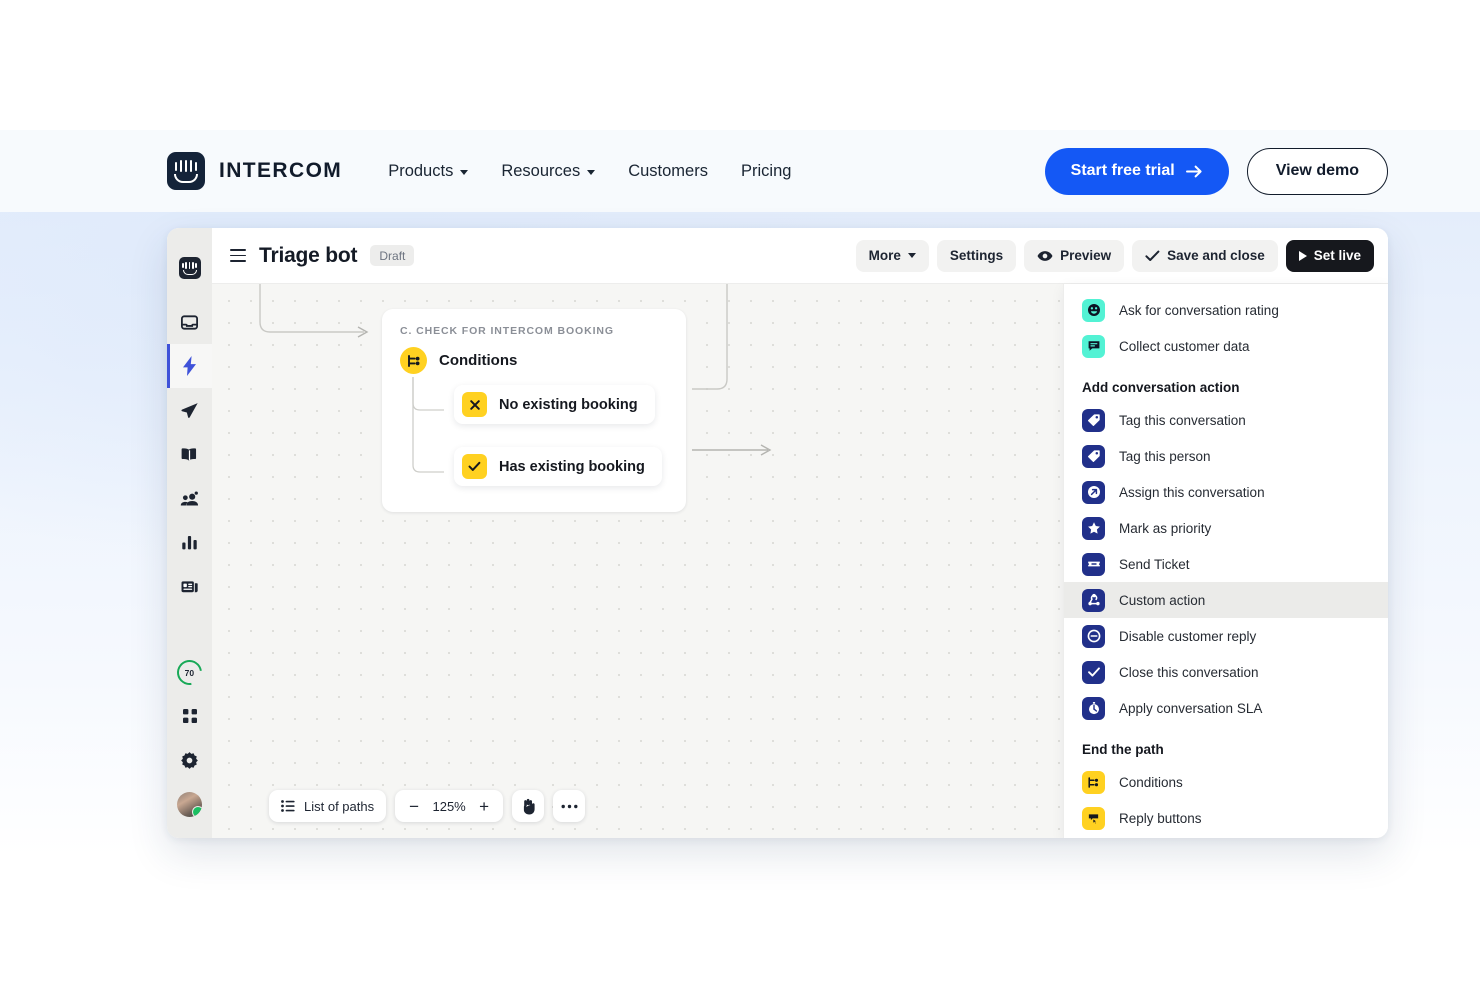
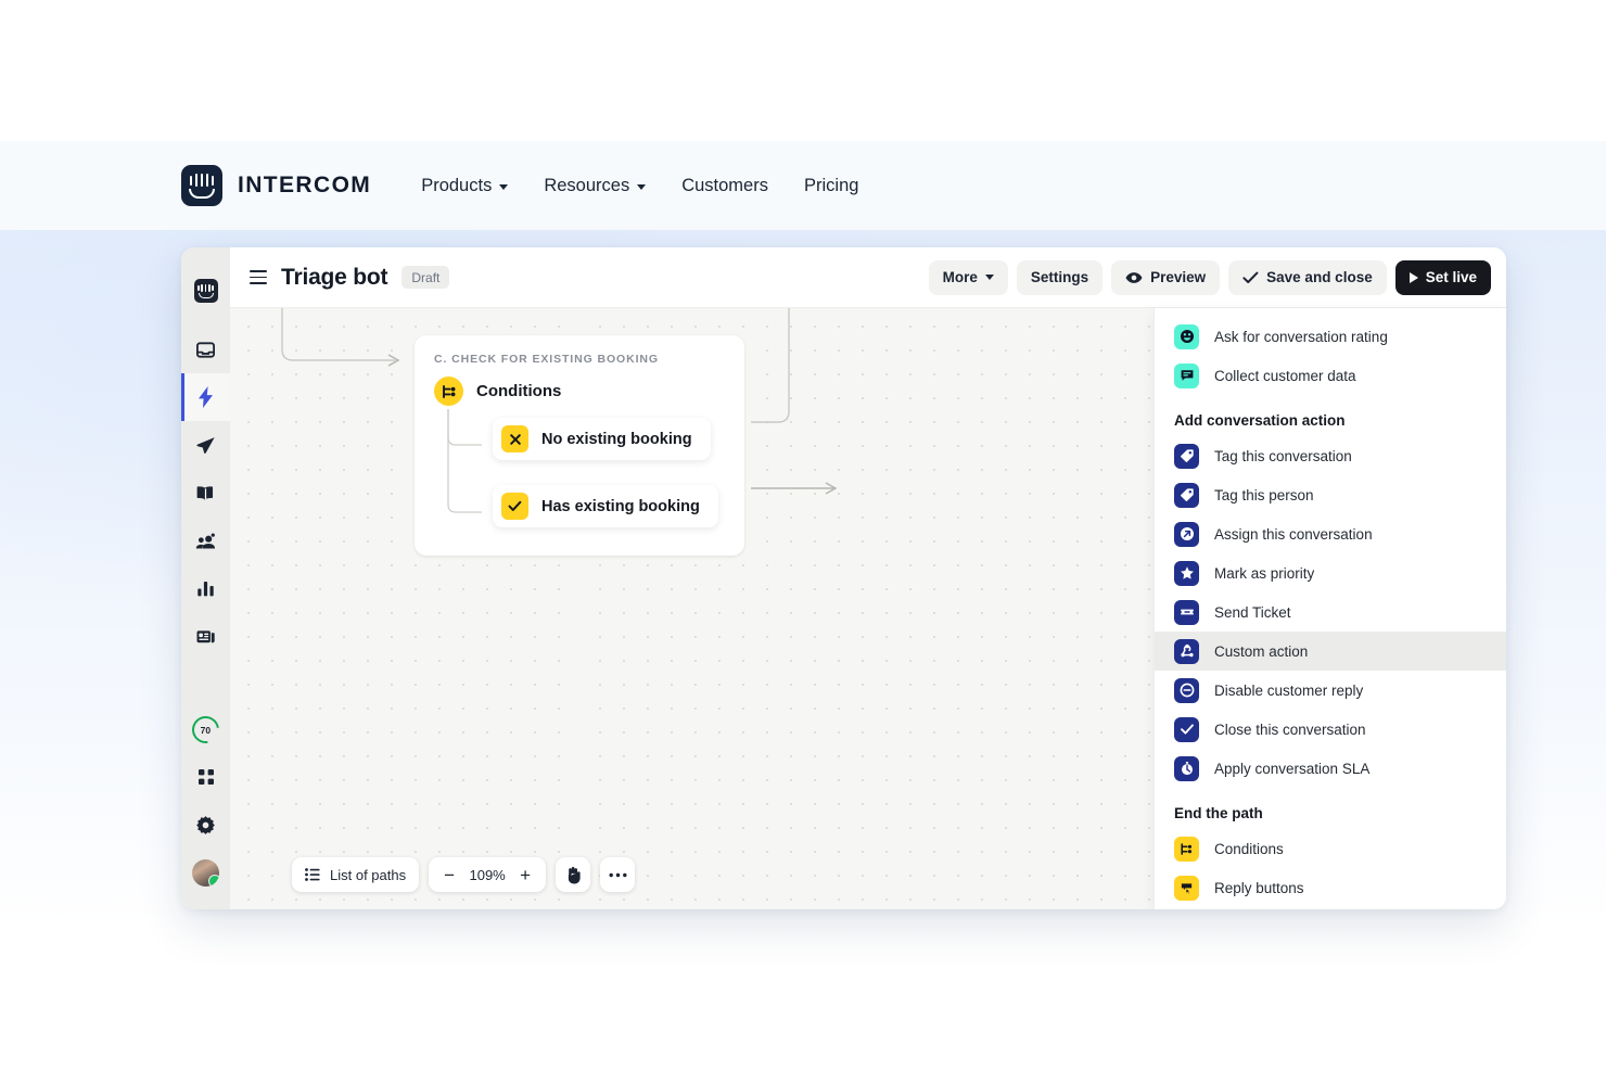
  INTERCOM
  Products
  Resources
  Customers
  Pricing
- Start free trial
- View demo
  Triage bot
  Draft
  More
  Settings
  Preview
  Save and close
  Set live
- C. CHECK FOR INTERCOM BOOKING
+ C. CHECK FOR EXISTING BOOKING
  Conditions
  No existing booking
  Has existing booking
  List of paths
  −
- 125%
+ 109%
  +
  Ask for conversation rating
  Collect customer data
  Add conversation action
  Tag this conversation
  Tag this person
  Assign this conversation
  Mark as priority
  Send Ticket
  Custom action
  Disable customer reply
  Close this conversation
  Apply conversation SLA
  End the path
  Conditions
  Reply buttons
